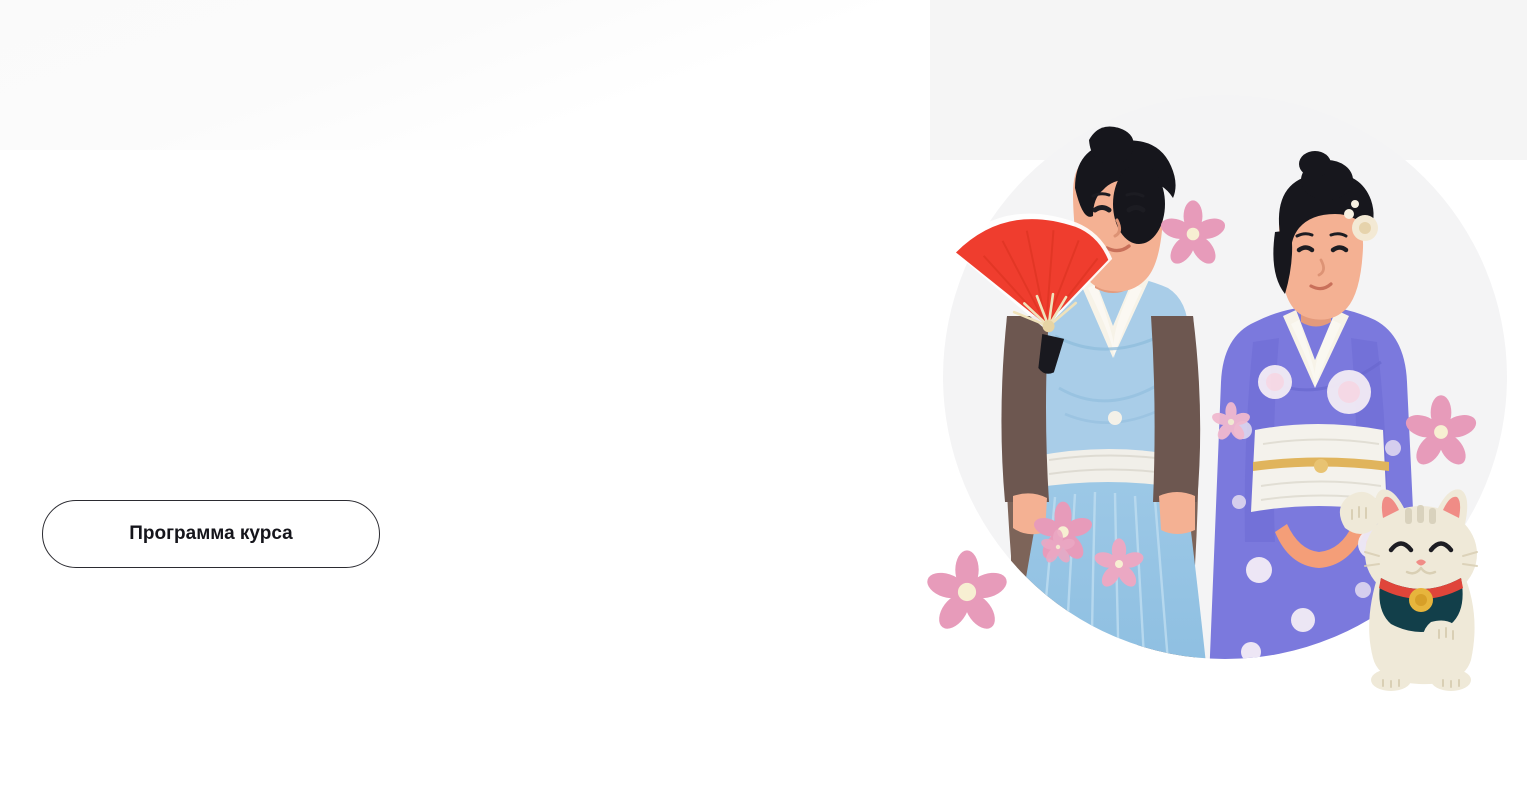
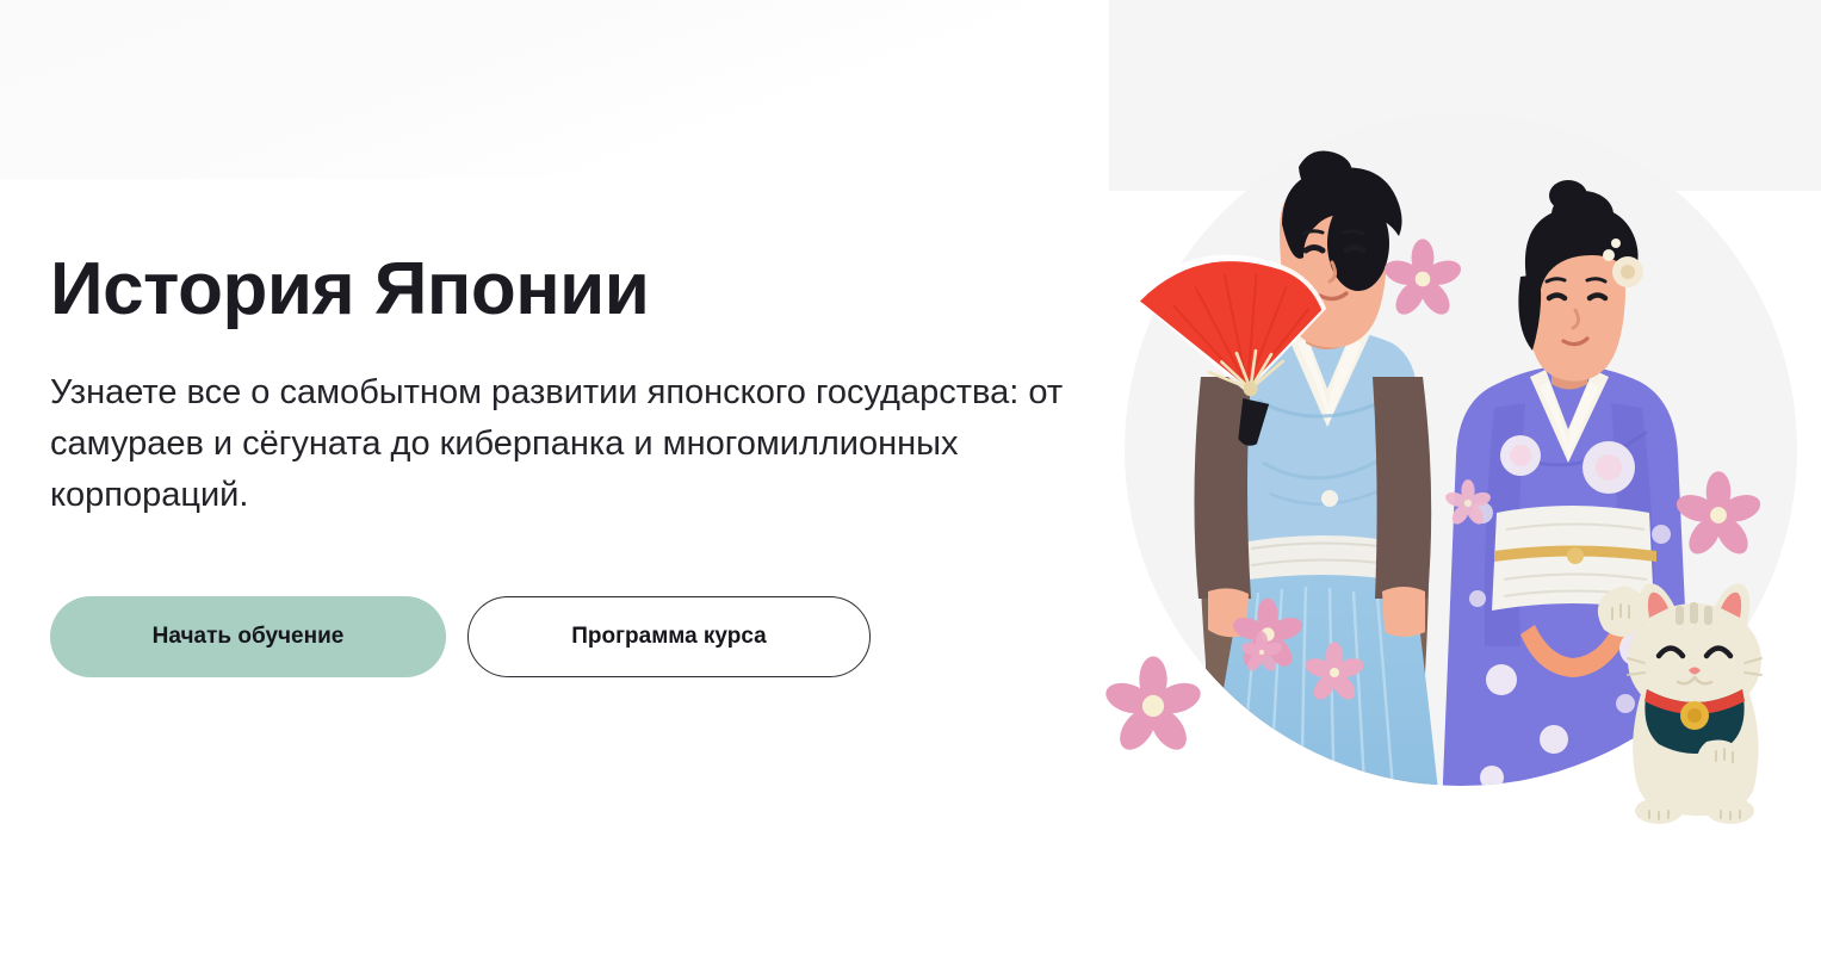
+ История Японии
+ Узнаете все о самобытном развитии японского государства: от самураев и сёгуната до киберпанка и многомиллионных корпораций.
+ Начать обучение
  Программа курса
